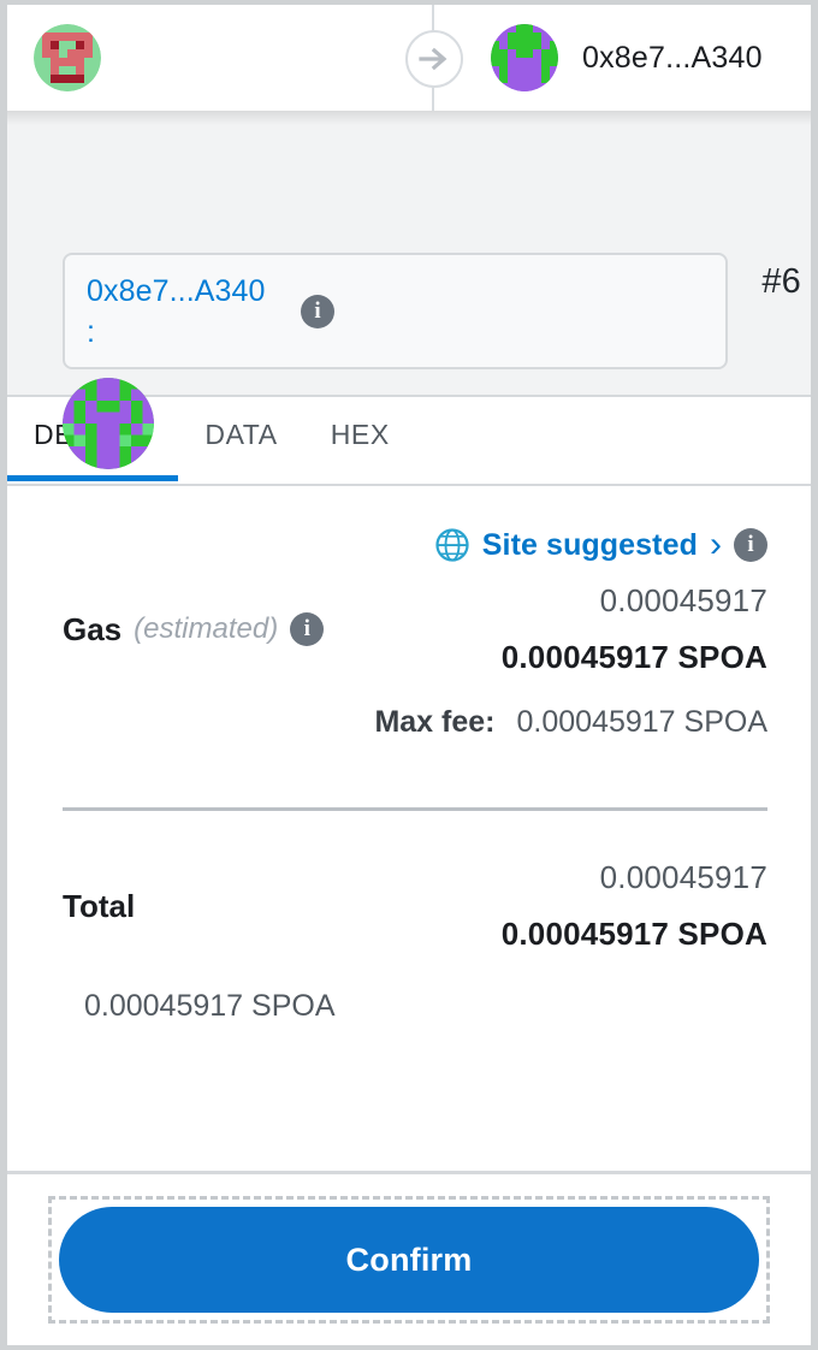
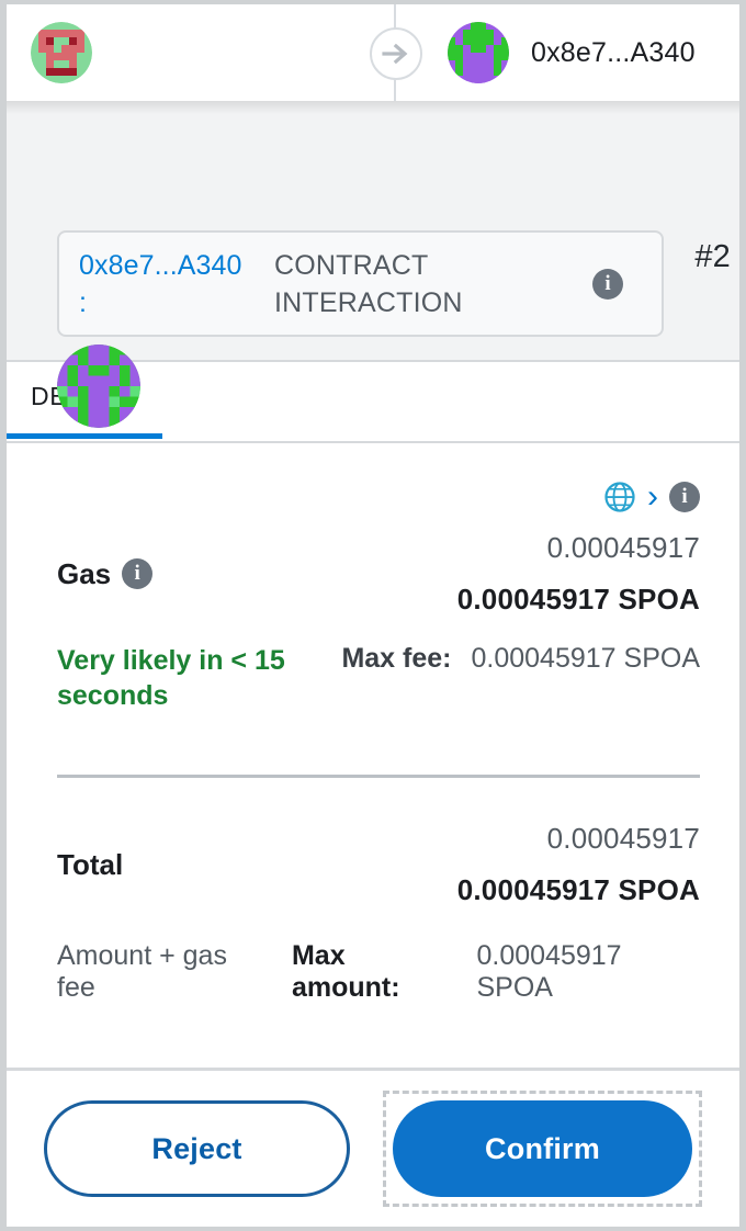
  0x8e7...A340
- #6
+ #2
  0x8e7...A340
  :
+ CONTRACT INTERACTION
  i
- DATA
- HEX
- Site suggested
  ›
  i
  Gas
- (estimated)
  i
  0.00045917
  0.00045917 SPOA
+ Very likely in < 15 seconds
  Max fee:
  0.00045917 SPOA
  Total
  0.00045917
  0.00045917 SPOA
+ Amount + gas fee
+ Max amount:
  0.00045917 SPOA
+ Reject
  Confirm
